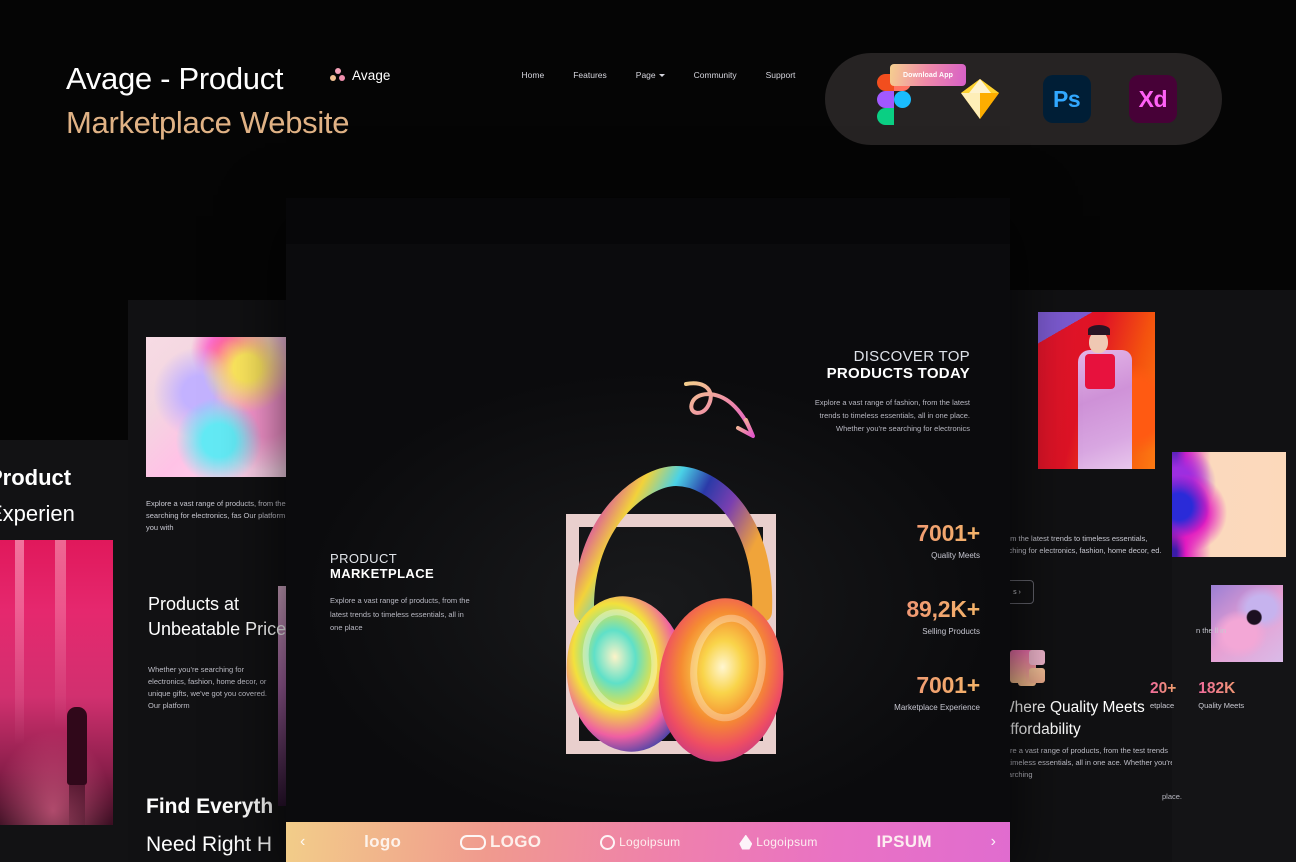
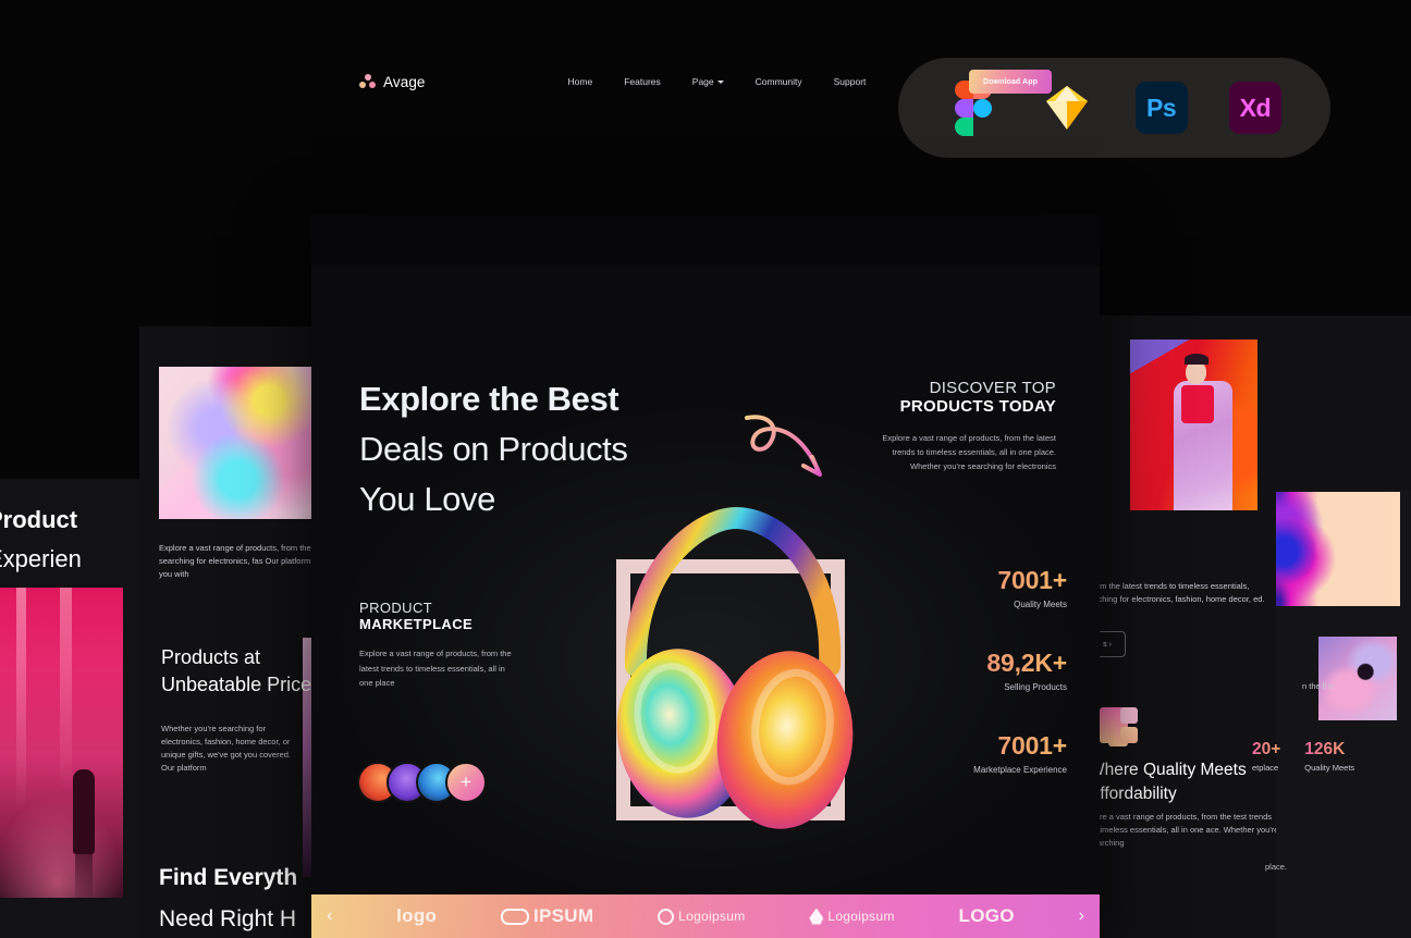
- Avage - Product
- Marketplace Website
  Ps
  Xd
  roduct
  xperien
  Products at Unbeatable Price
  Whether you're searching for electronics, fashion, home decor, or unique gifts, we've got you covered. Our platform
  Find Everyth
  Need Right H
  m the latest trends to timeless essentials, ching for electronics, fashion, home decor, ed.
  here Quality Meets ffordability
  re a vast range of products, from the test trends imeless essentials, all in one ace. Whether you'r arching
  n the ll in
  20+
  etplace
- 182K
+ 126K
  Quality Meets
  place.
  Avage
  Home
  Features
  Page
  Community
  Support
+ Explore the Best
+ Deals on Products
+ You Love
  DISCOVER TOP
  PRODUCTS TODAY
- Explore a vast range of fashion, from the latest trends to timeless essentials, all in one place. Whether you're searching for electronics
+ Explore a vast range of products, from the latest trends to timeless essentials, all in one place. Whether you're searching for electronics
  PRODUCT
  MARKETPLACE
  Explore a vast range of products, from the latest trends to timeless essentials, all in one place
+ +
  7001+
  Quality Meets
  89,2K+
  Selling Products
  7001+
  Marketplace Experience
  ‹
  logo
- LOGO
+ IPSUM
  Logoipsum
  Logoipsum
- IPSUM
+ LOGO
  ›
